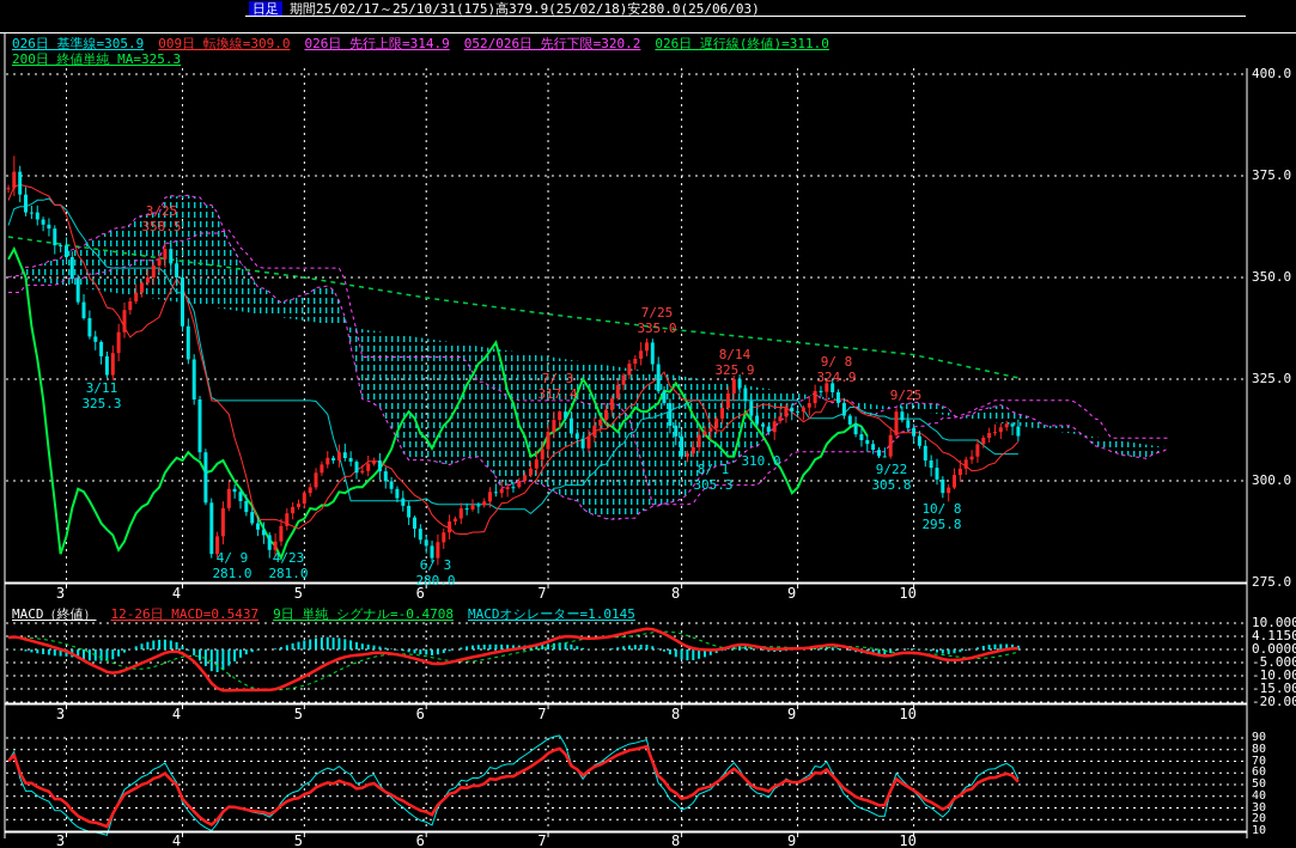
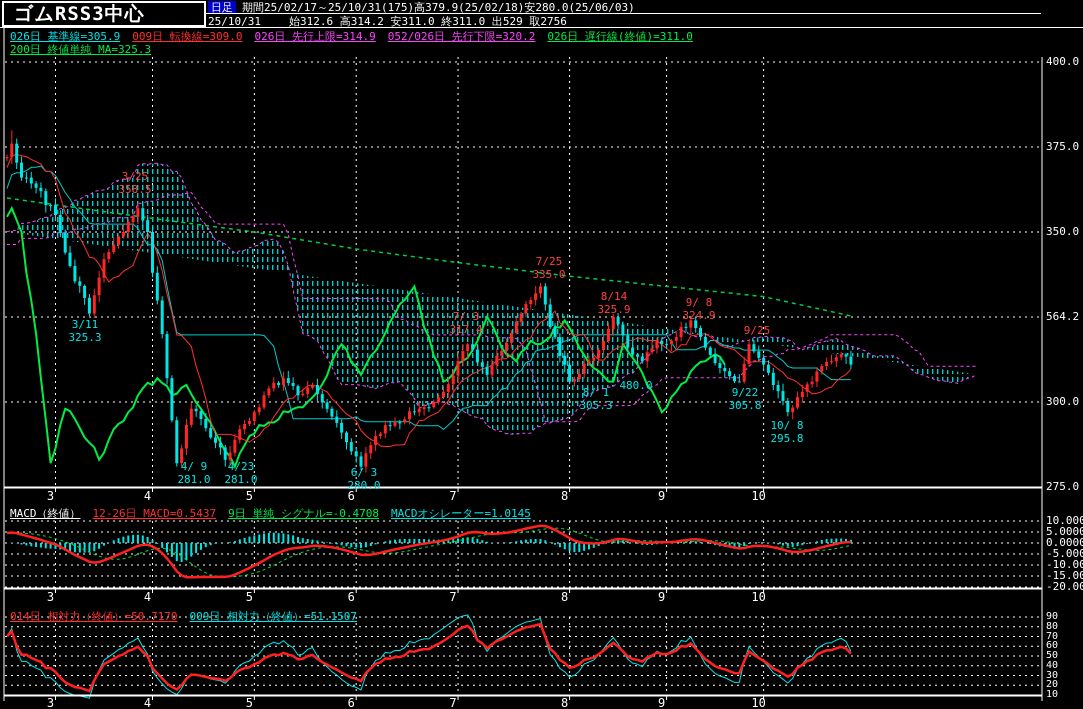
+ ゴムRSS3中心
  日足 期間25/02/17～25/10/31(175)高379.9(25/02/18)安280.0(25/06/03)
+ 25/10/31 始312.6 高314.2 安311.0 終311.0 出529 取2756
  026日 基準線=305.9 009日 転換線=309.0 026日 先行上限=314.9 052/026日 先行下限=320.2 026日 遅行線(終値)=311.0
  200日 終値単純 MA=325.3
  MACD（終値） 12-26日 MACD=0.5437 9日 単純 シグナル=-0.4708 MACDオシレーター=1.0145
+ 014日 相対力（終値）=50.7170 009日 相対力（終値）=51.1507
  400.0
  375.0
  350.0
- 325.0
+ 564.2
  300.0
  275.0
  10.000
- 4.1150
+ 5.0000
  0.0000
  -5.000
  -10.00
  -15.00
  -20.00
  90
  80
  70
  60
  50
  40
  30
  20
  10
  3
  4
  5
  6
  7
  8
  9
  10
  3
  4
  5
  6
  7
  8
  9
  10
  3
  4
  5
  6
  7
  8
  9
  10
  3/25
  358.5
  3/11
  325.3
  4/ 9
  281.0
  4/23
  281.0
  6/ 3
  280.0
  7/ 3
  317.4
  7/25
  335.0
  8/14
  325.9
  9/ 8
  324.9
  8/ 1
  305.3
- 310.0
+ 480.0
  9/25
  9/22
  305.8
  10/ 8
  295.8
